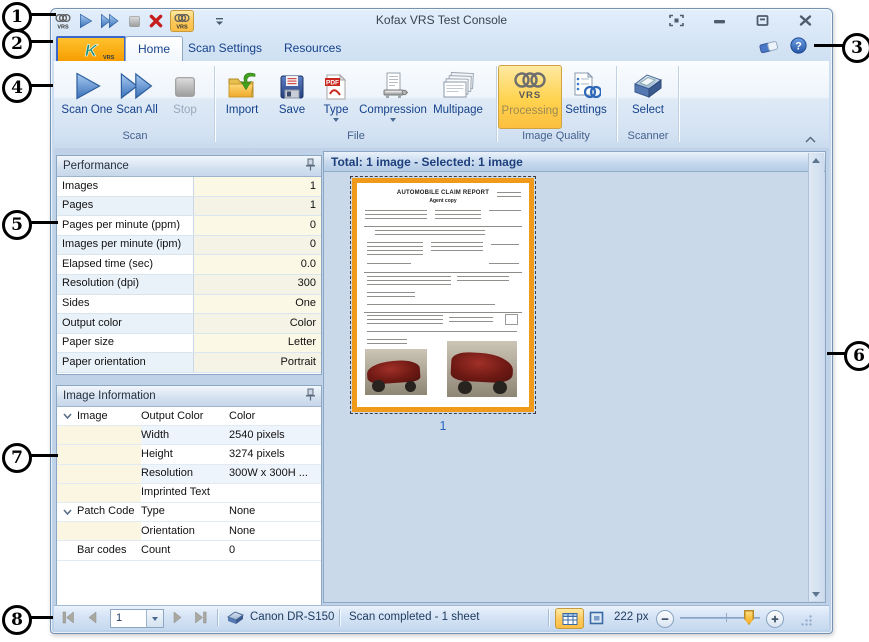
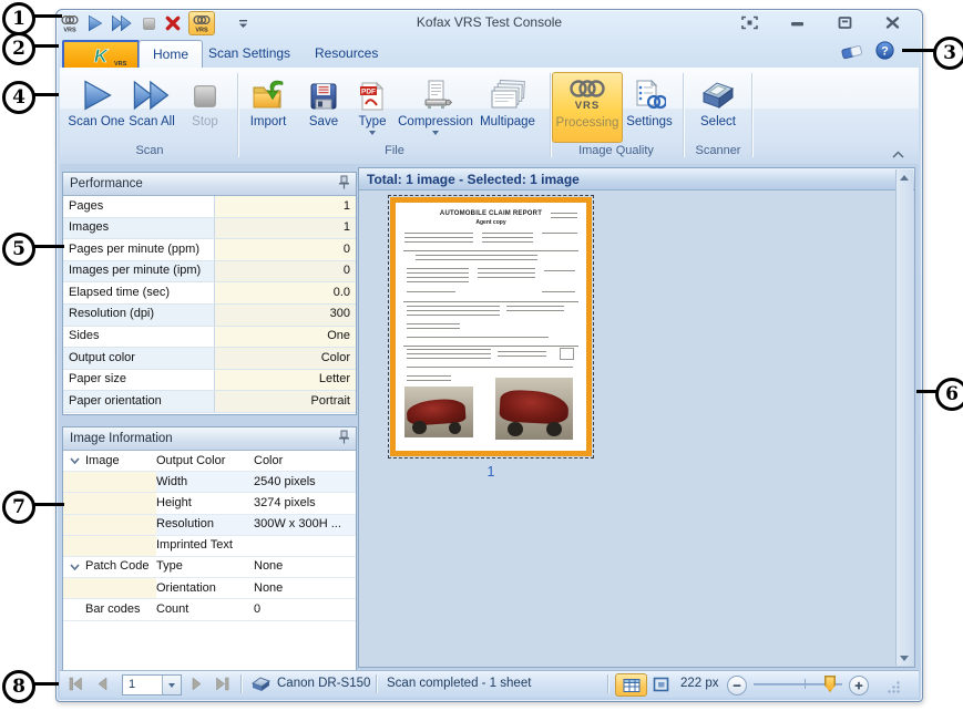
  1
  2
  3
  4
  5
  6
  7
  8
  Kofax VRS Test Console
  K
  Home
  Scan Settings
  Resources
  ?
  Scan One
  Scan All
  Stop
  Import
  Save
  Type
  Compression
  Multipage
  VRS
  Processing
  Settings
  Select
  Scan
  File
  Image Quality
  Scanner
  Performance
- Images
+ Pages
  1
- Pages
+ Images
  1
  Pages per minute (ppm)
  0
  Images per minute (ipm)
  0
  Elapsed time (sec)
  0.0
  Resolution (dpi)
  300
  Sides
  One
  Output color
  Color
  Paper size
  Letter
  Paper orientation
  Portrait
  Image Information
  Image
  Output Color
  Color
  Width
  2540 pixels
  Height
  3274 pixels
  Resolution
  300W x 300H ...
  Imprinted Text
  Patch Code
  Type
  None
  Orientation
  None
  Bar codes
  Count
  0
  Total: 1 image - Selected: 1 image
  1
  1
  Canon DR-S150
  Scan completed - 1 sheet
  222 px
